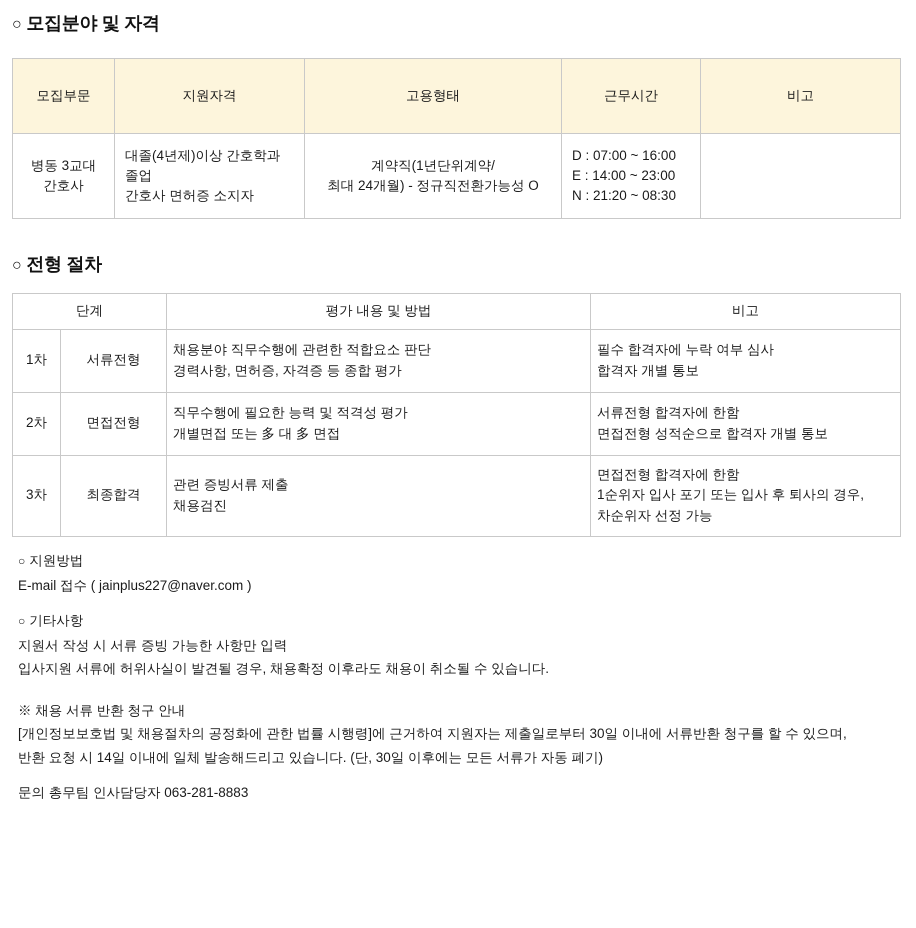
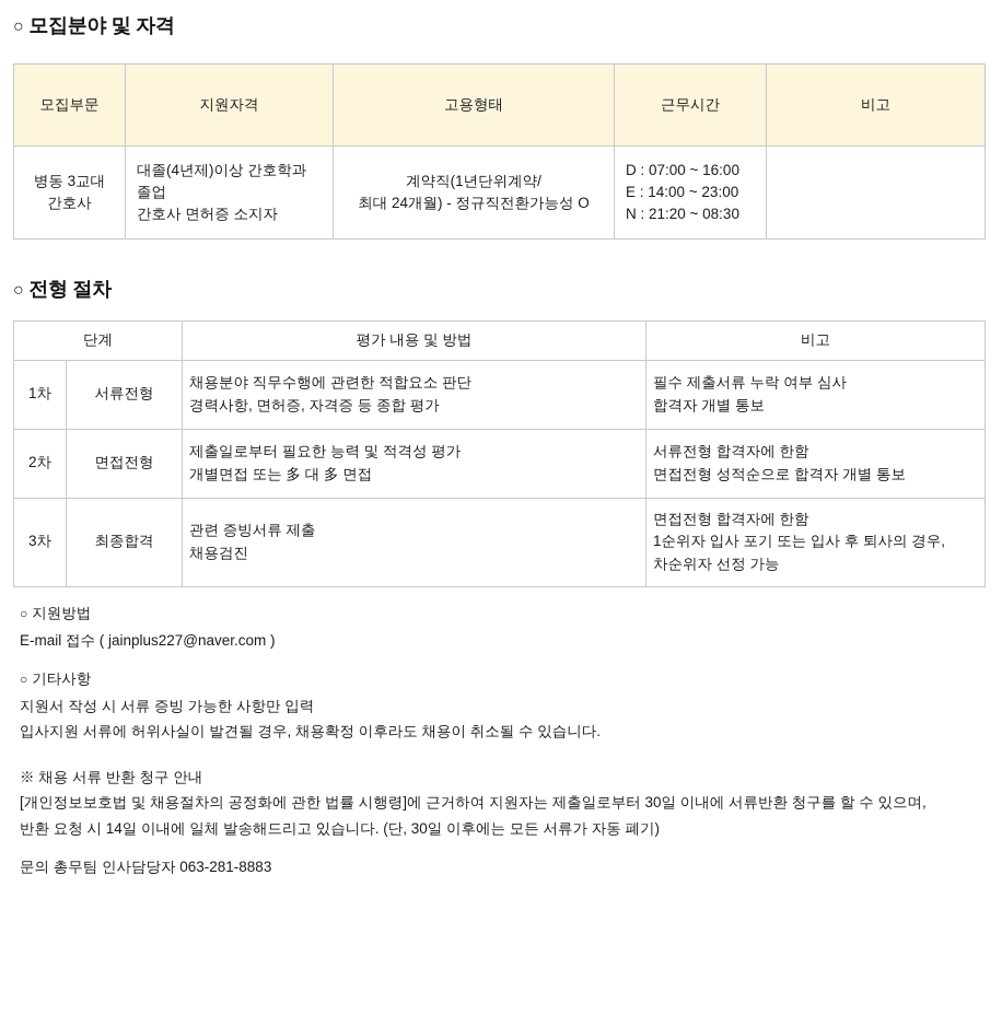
  ○ 모집분야 및 자격
  모집부문	지원자격	고용형태	근무시간	비고
  병동 3교대 간호사	대졸(4년제)이상 간호학과 졸업 간호사 면허증 소지자	계약직(1년단위계약/ 최대 24개월) - 정규직전환가능성 O	D : 07:00 ~ 16:00 E : 14:00 ~ 23:00 N : 21:20 ~ 08:30
  ○ 전형 절차
  단계	평가 내용 및 방법	비고
- 1차	서류전형	채용분야 직무수행에 관련한 적합요소 판단 경력사항, 면허증, 자격증 등 종합 평가	필수 합격자에 누락 여부 심사 합격자 개별 통보
+ 1차	서류전형	채용분야 직무수행에 관련한 적합요소 판단 경력사항, 면허증, 자격증 등 종합 평가	필수 제출서류 누락 여부 심사 합격자 개별 통보
- 2차	면접전형	직무수행에 필요한 능력 및 적격성 평가 개별면접 또는 多 대 多 면접	서류전형 합격자에 한함 면접전형 성적순으로 합격자 개별 통보
+ 2차	면접전형	제출일로부터 필요한 능력 및 적격성 평가 개별면접 또는 多 대 多 면접	서류전형 합격자에 한함 면접전형 성적순으로 합격자 개별 통보
  3차	최종합격	관련 증빙서류 제출 채용검진	면접전형 합격자에 한함 1순위자 입사 포기 또는 입사 후 퇴사의 경우, 차순위자 선정 가능
  ○ 지원방법
  E-mail 접수 ( jainplus227@naver.com )
  ○ 기타사항
  지원서 작성 시 서류 증빙 가능한 사항만 입력
  입사지원 서류에 허위사실이 발견될 경우, 채용확정 이후라도 채용이 취소될 수 있습니다.
  ※ 채용 서류 반환 청구 안내
  [개인정보보호법 및 채용절차의 공정화에 관한 법률 시행령]에 근거하여 지원자는 제출일로부터 30일 이내에 서류반환 청구를 할 수 있으며,
  반환 요청 시 14일 이내에 일체 발송해드리고 있습니다. (단, 30일 이후에는 모든 서류가 자동 폐기)
  문의 총무팀 인사담당자 063-281-8883
